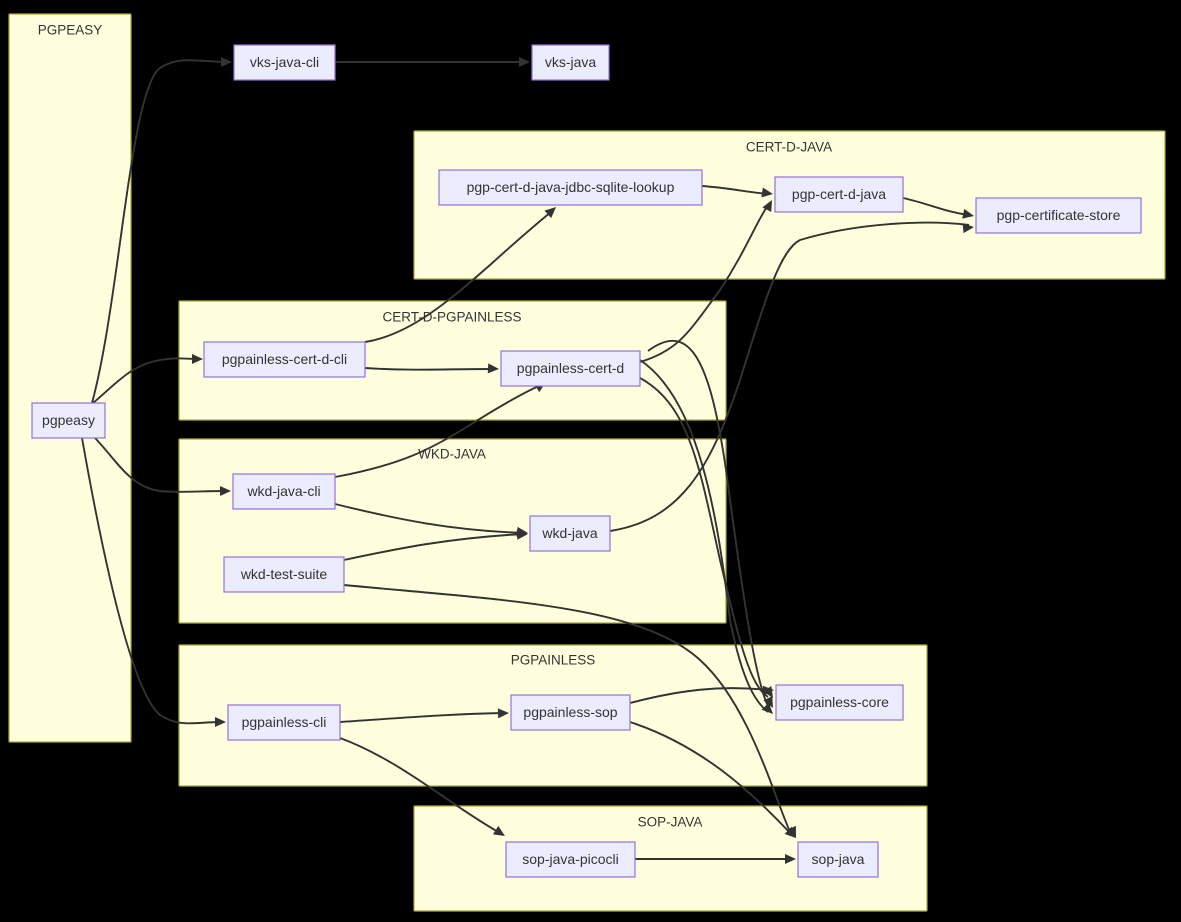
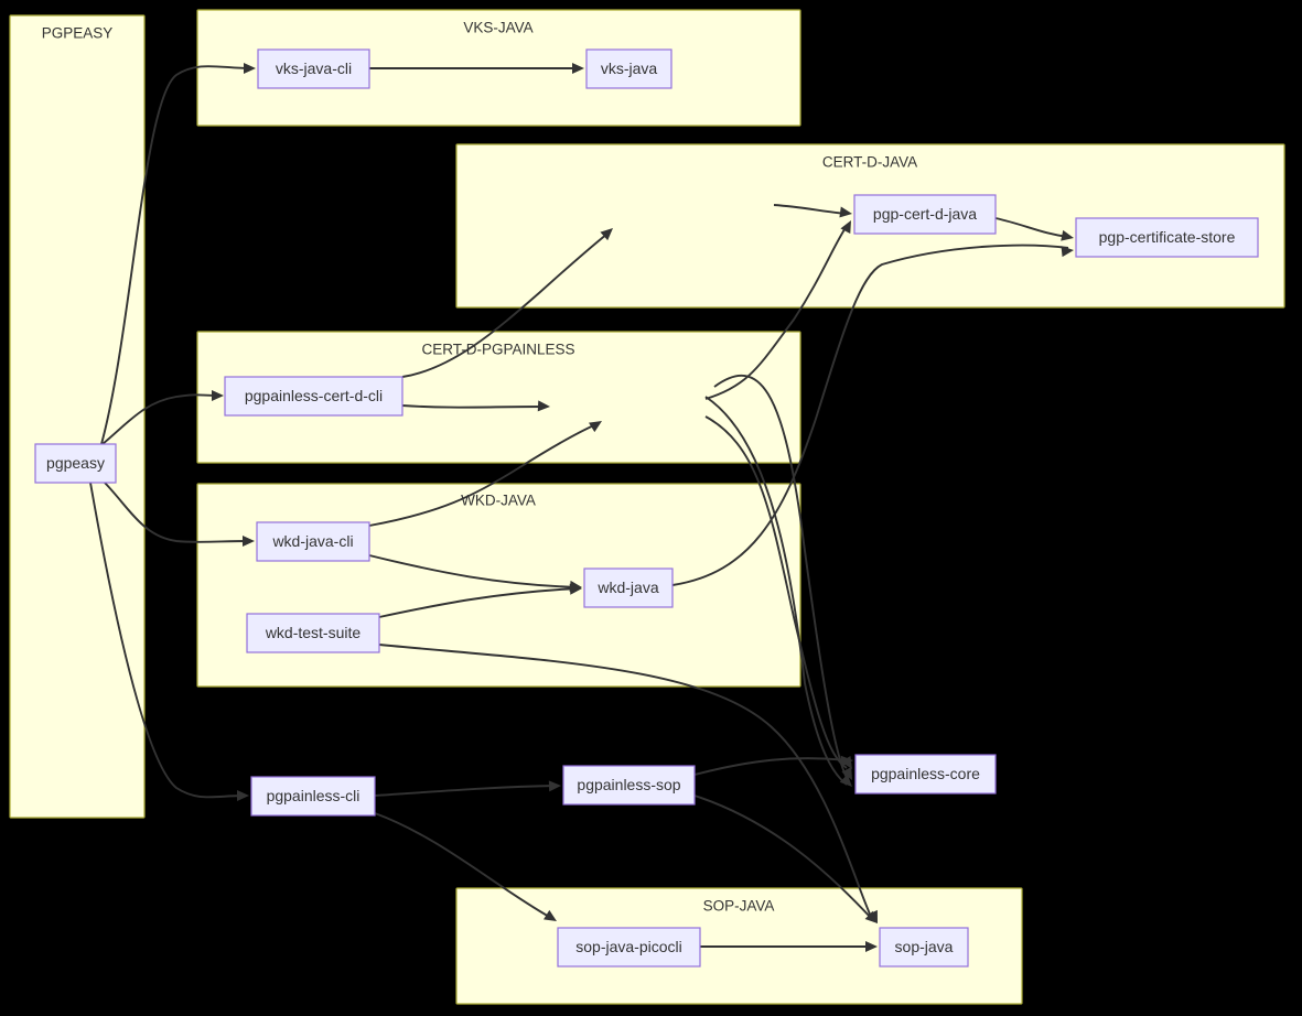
  PGPEASY
+ VKS-JAVA
  CERT-D-JAVA
  CERT-D-PGPAINLESS
  WKD-JAVA
- PGPAINLESS
  SOP-JAVA
  pgpeasy
  vks-java-cli
  vks-java
- pgp-cert-d-java-jdbc-sqlite-lookup
  pgp-cert-d-java
  pgp-certificate-store
  pgpainless-cert-d-cli
- pgpainless-cert-d
  wkd-java-cli
  wkd-java
  wkd-test-suite
  pgpainless-cli
  pgpainless-sop
  pgpainless-core
  sop-java-picocli
  sop-java
